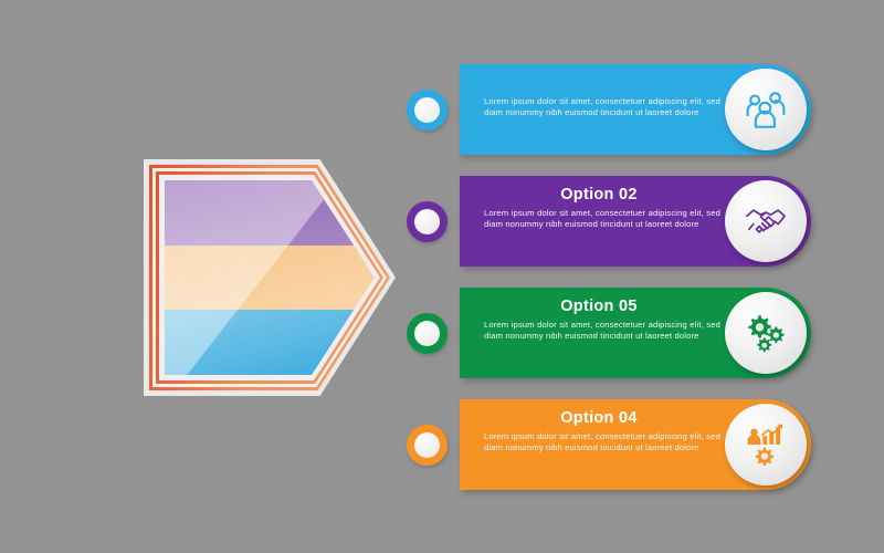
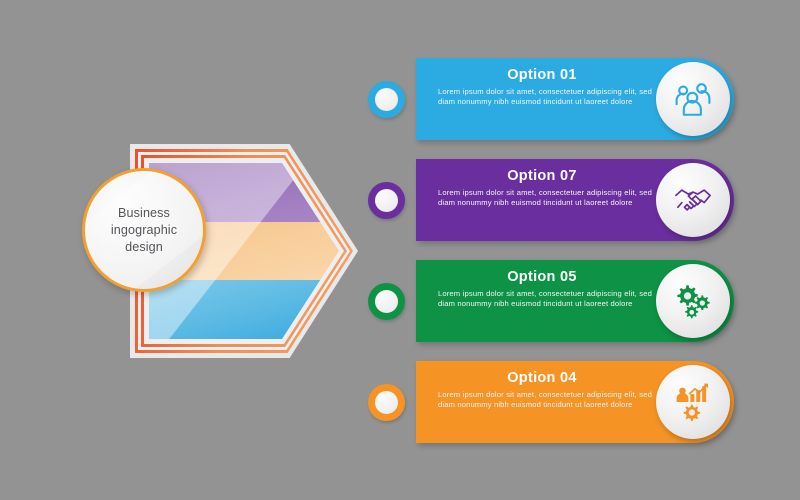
+ Business ingographic design
+ Option 01
  Lorem ipsum dolor sit amet, consectetuer adipiscing elit, sed diam nonummy nibh euismod tincidunt ut laoreet dolore
- Option 02
+ Option 07
  Lorem ipsum dolor sit amet, consectetuer adipiscing elit, sed diam nonummy nibh euismod tincidunt ut laoreet dolore
  Option 05
  Lorem ipsum dolor sit amet, consectetuer adipiscing elit, sed diam nonummy nibh euismod tincidunt ut laoreet dolore
  Option 04
  Lorem ipsum dolor sit amet, consectetuer adipiscing elit, sed diam nonummy nibh euismod tincidunt ut laoreet dolore
